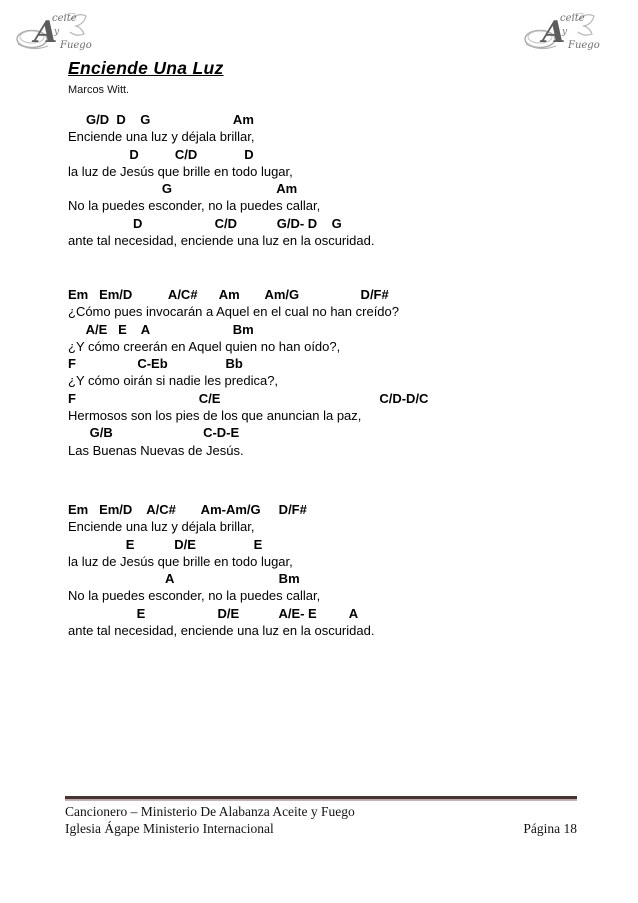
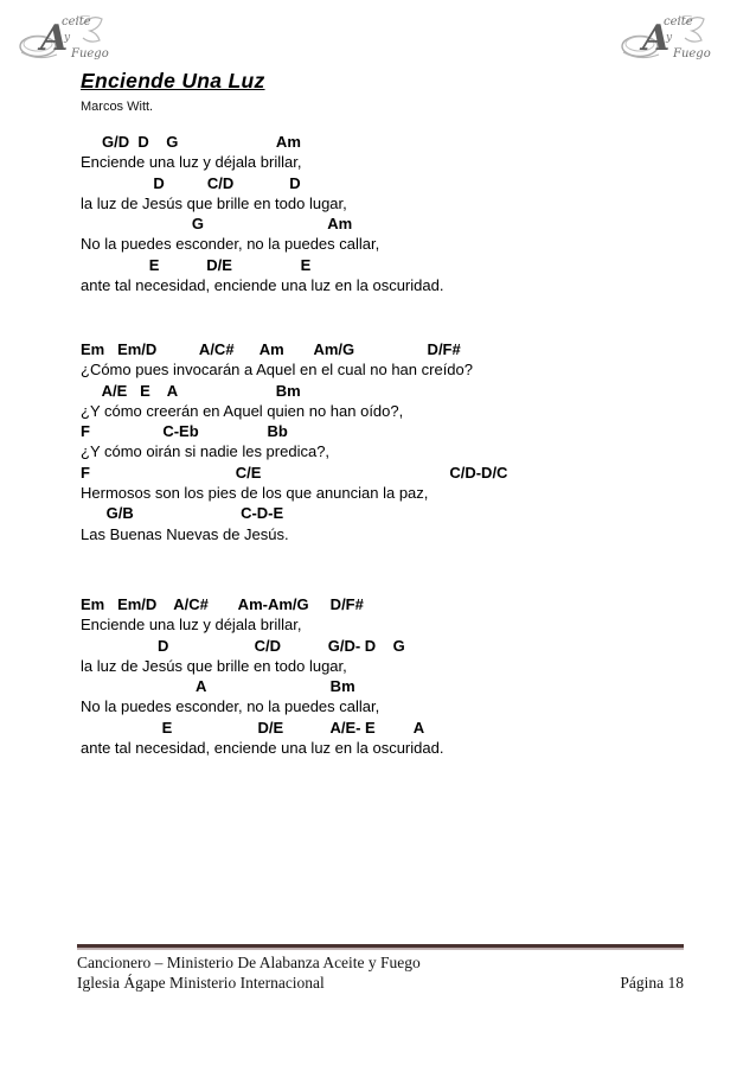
  A
  ceite
  y
  Fuego
  A
  ceite
  y
  Fuego
  Enciende Una Luz
  Marcos Witt.
  G/D D G Am
  Enciende una luz y déjala brillar,
  D C/D D
  la luz de Jesús que brille en todo lugar,
  G Am
  No la puedes esconder, no la puedes callar,
- D C/D G/D- D G
+ E D/E E
  ante tal necesidad, enciende una luz en la oscuridad.
  Em Em/D A/C# Am Am/G D/F#
  ¿Cómo pues invocarán a Aquel en el cual no han creído?
  A/E E A Bm
  ¿Y cómo creerán en Aquel quien no han oído?,
  F C-Eb Bb
  ¿Y cómo oirán si nadie les predica?,
  F C/E C/D-D/C
  Hermosos son los pies de los que anuncian la paz,
  G/B C-D-E
  Las Buenas Nuevas de Jesús.
  Em Em/D A/C# Am-Am/G D/F#
  Enciende una luz y déjala brillar,
- E D/E E
+ D C/D G/D- D G
  la luz de Jesús que brille en todo lugar,
  A Bm
  No la puedes esconder, no la puedes callar,
  E D/E A/E- E A
  ante tal necesidad, enciende una luz en la oscuridad.
  Cancionero – Ministerio De Alabanza Aceite y Fuego
  Iglesia Ágape Ministerio Internacional
  Página 18
